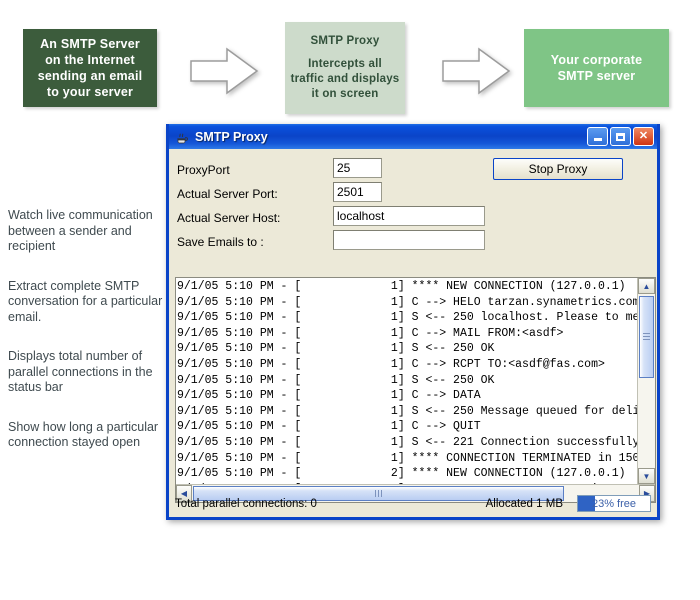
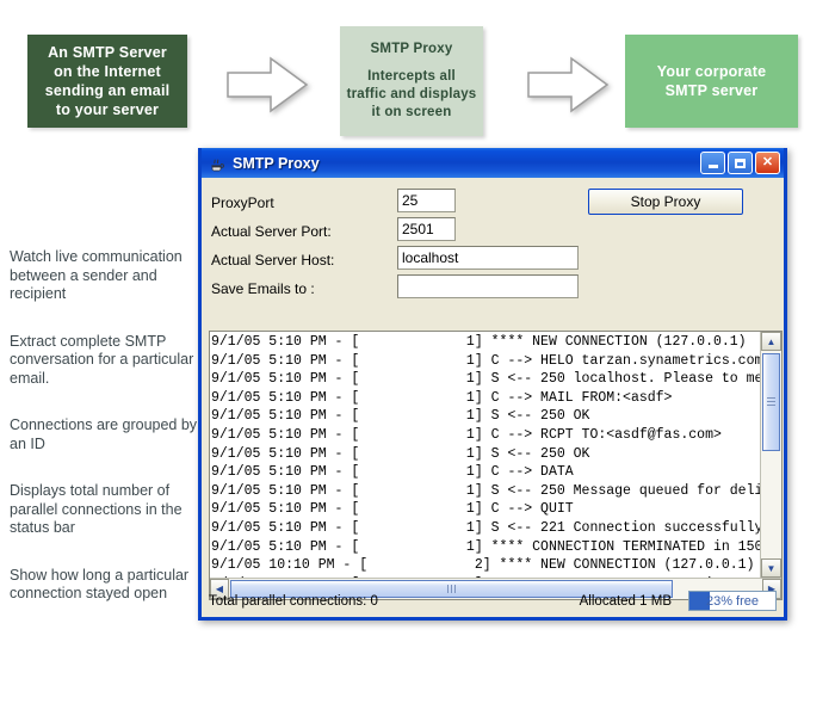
  An SMTP Server
  on the Internet
  sending an email
  to your server
  SMTP Proxy
  Intercepts all
  traffic and displays
  it on screen
  Your corporate
  SMTP server
  Watch live communication between a sender and recipient
  Extract complete SMTP conversation for a particular email.
+ Connections are grouped by an ID
  Displays total number of parallel connections in the status bar
  Show how long a particular connection stayed open
  SMTP Proxy
  ✕
  ProxyPort
  25
  Actual Server Port:
  2501
  Actual Server Host:
  localhost
  Save Emails to :
  Stop Proxy
  9/1/05 5:10 PM - [ 1] **** NEW CONNECTION (127.0.0.1)
  9/1/05 5:10 PM - [ 1] C --> HELO tarzan.synametrics.com
  9/1/05 5:10 PM - [ 1] S <-- 250 localhost. Please to me
  9/1/05 5:10 PM - [ 1] C --> MAIL FROM:<asdf>
  9/1/05 5:10 PM - [ 1] S <-- 250 OK
  9/1/05 5:10 PM - [ 1] C --> RCPT TO:<asdf@fas.com>
  9/1/05 5:10 PM - [ 1] S <-- 250 OK
  9/1/05 5:10 PM - [ 1] C --> DATA
  9/1/05 5:10 PM - [ 1] S <-- 250 Message queued for deli
  9/1/05 5:10 PM - [ 1] C --> QUIT
  9/1/05 5:10 PM - [ 1] S <-- 221 Connection successfully
  9/1/05 5:10 PM - [ 1] **** CONNECTION TERMINATED in 150
- 9/1/05 5:10 PM - [ 2] **** NEW CONNECTION (127.0.0.1)
+ 9/1/05 10:10 PM - [ 2] **** NEW CONNECTION (127.0.0.1)
  ▲
  ▼
  ◀
  ▶
  Total parallel connections: 0
  Allocated 1 MB
  23% free
